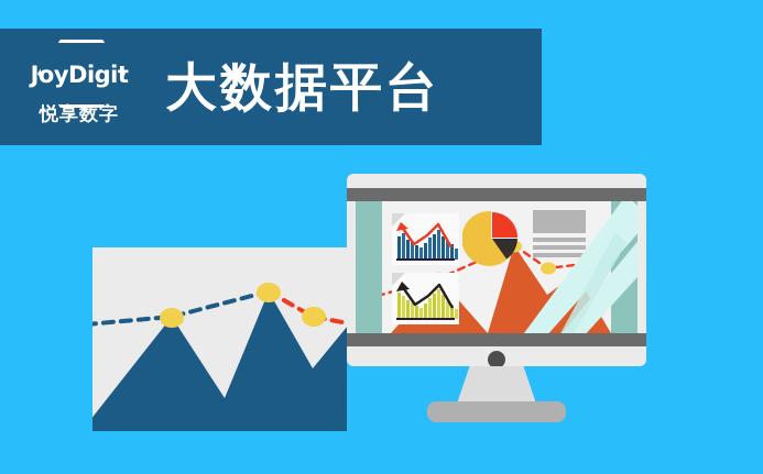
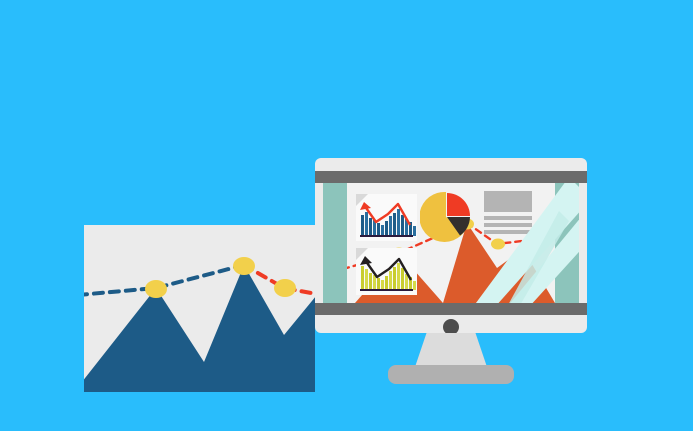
- JoyDigit
- 悦享数字
- 大数据平台
